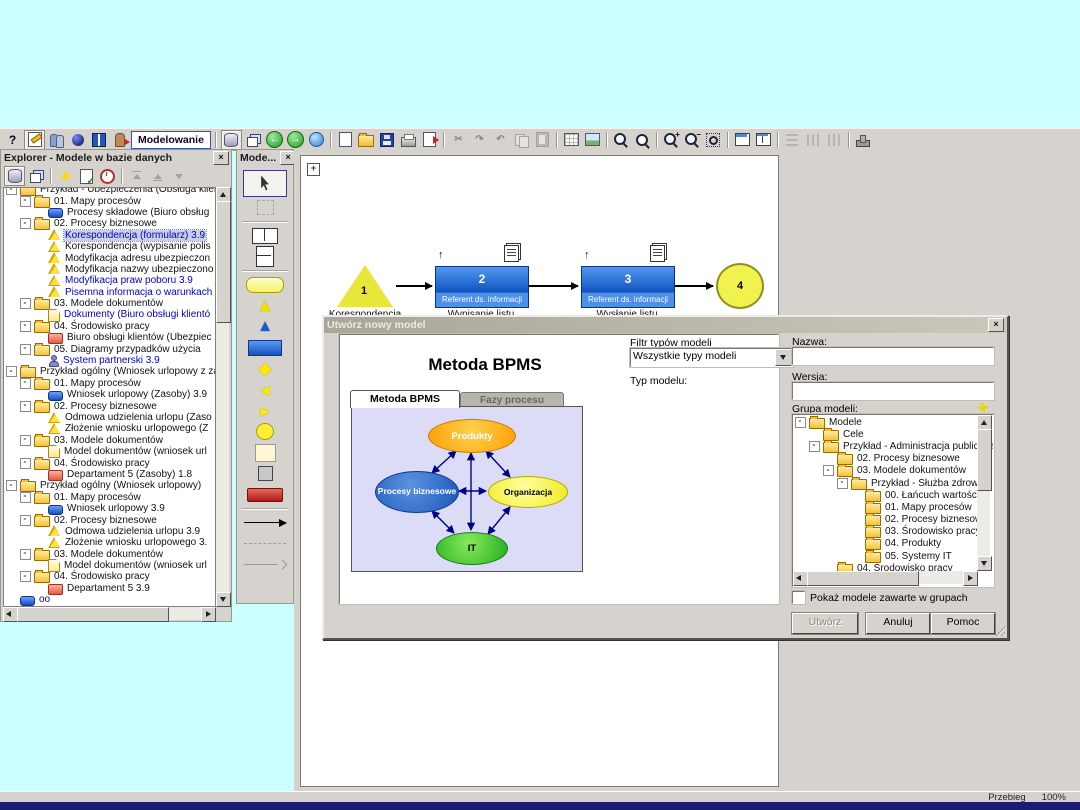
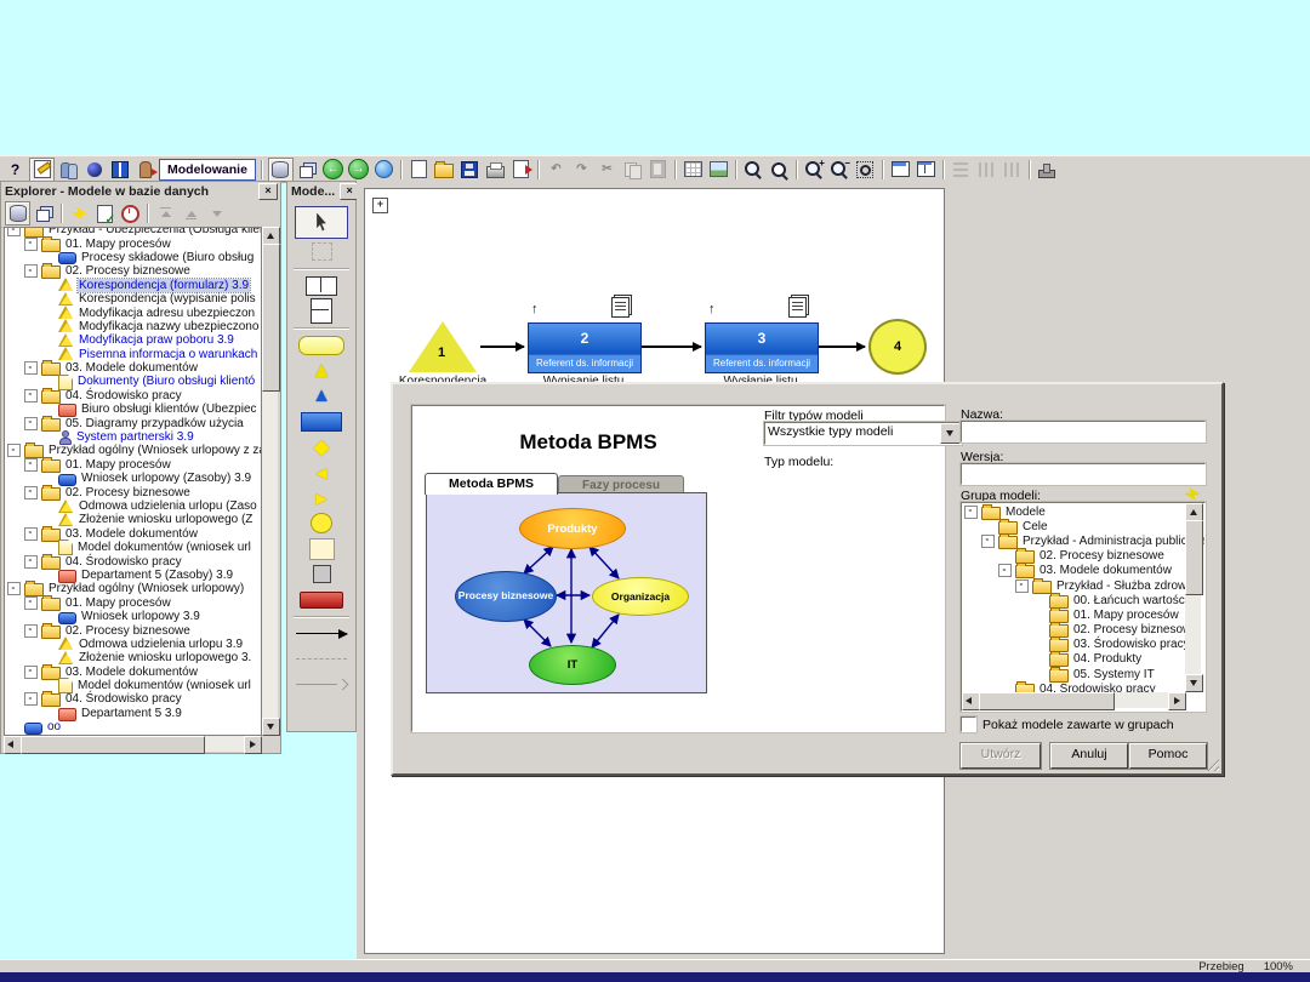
  ?
  Modelowanie
  ←
  →
- ✂
+ ↶
  ↷
- ↶
+ ✂
  +
  −
  Explorer - Modele w bazie danych
  Przykład - Ubezpieczenia (Obsługa klie
  01. Mapy procesów
  Procesy składowe (Biuro obsług
  02. Procesy biznesowe
  Korespondencja (formularz) 3.9
  Korespondencja (wypisanie polis
  Modyfikacja adresu ubezpieczon
  Modyfikacja nazwy ubezpieczono
  Modyfikacja praw poboru 3.9
  Pisemna informacja o warunkach
  03. Modele dokumentów
  Dokumenty (Biuro obsługi klientó
  04. Środowisko pracy
  Biuro obsługi klientów (Ubezpiec
  05. Diagramy przypadków użycia
  System partnerski 3.9
  Przykład ogólny (Wniosek urlopowy z z
  01. Mapy procesów
  Wniosek urlopowy (Zasoby) 3.9
  02. Procesy biznesowe
  Odmowa udzielenia urlopu (Zaso
  Złożenie wniosku urlopowego (Z
  03. Modele dokumentów
  Model dokumentów (wniosek url
  04. Środowisko pracy
- Departament 5 (Zasoby) 1.8
+ Departament 5 (Zasoby) 3.9
  Przykład ogólny (Wniosek urlopowy)
  01. Mapy procesów
  Wniosek urlopowy 3.9
  02. Procesy biznesowe
  Odmowa udzielenia urlopu 3.9
  Złożenie wniosku urlopowego 3.
  03. Modele dokumentów
  Model dokumentów (wniosek url
  04. Środowisko pracy
  Departament 5 3.9
  oo
  Mode...
  +
  1
  ↑
  2
  Referent ds. informacji
  ↑
  3
  Referent ds. informacji
  4
- Utwórz nowy model
  Metoda BPMS
  Metoda BPMS
  Fazy procesu
  Produkty
  Procesy biznesowe
  Organizacja
  IT
  Filtr typów modeli
  Wszystkie typy modeli
  Typ modelu:
  Nazwa:
  Wersja:
  Grupa modeli:
  Modele
  Cele
  Przykład - Administracja publi
  02. Procesy biznesowe
  03. Modele dokumentów
  Przykład - Służba zdrow
  00. Łańcuch wartośc
  01. Mapy procesów
  02. Procesy bizneso
  03. Środowisko prac
  04. Produkty
  05. Systemy IT
  04. Środowisko pracy
  Pokaż modele zawarte w grupach
  Utwórz
  Anuluj
  Pomoc
  Przebieg
  100%
